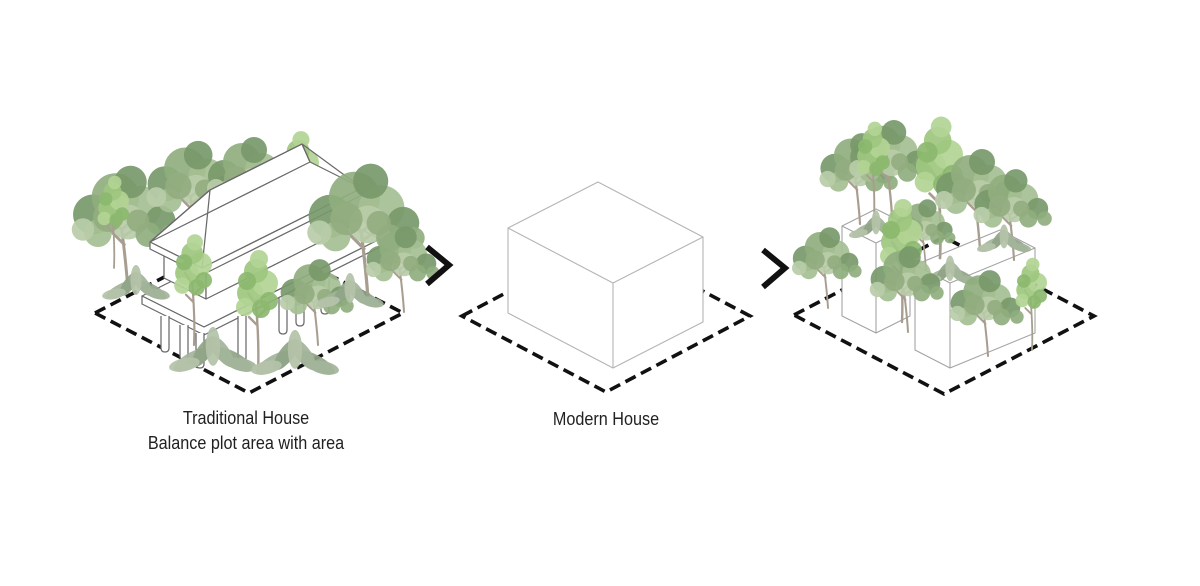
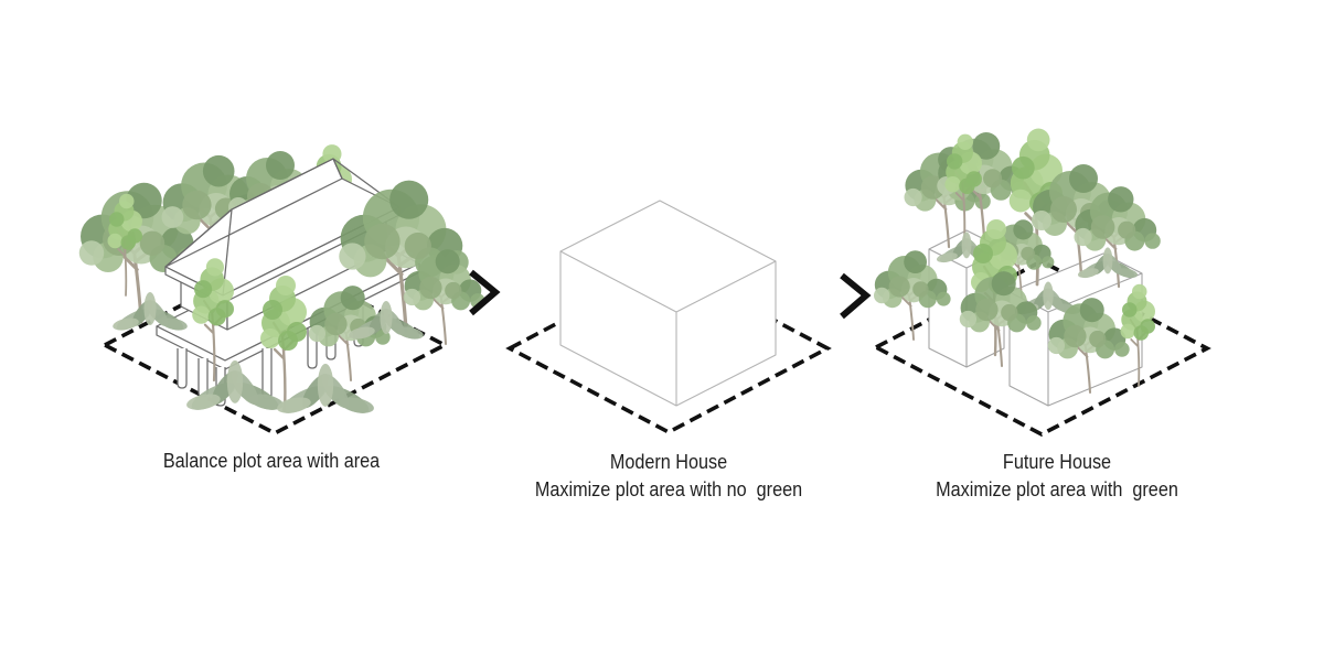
- Traditional House
  Balance plot area with area
  Modern House
+ Maximize plot area with no green
+ Future House
+ Maximize plot area with green
